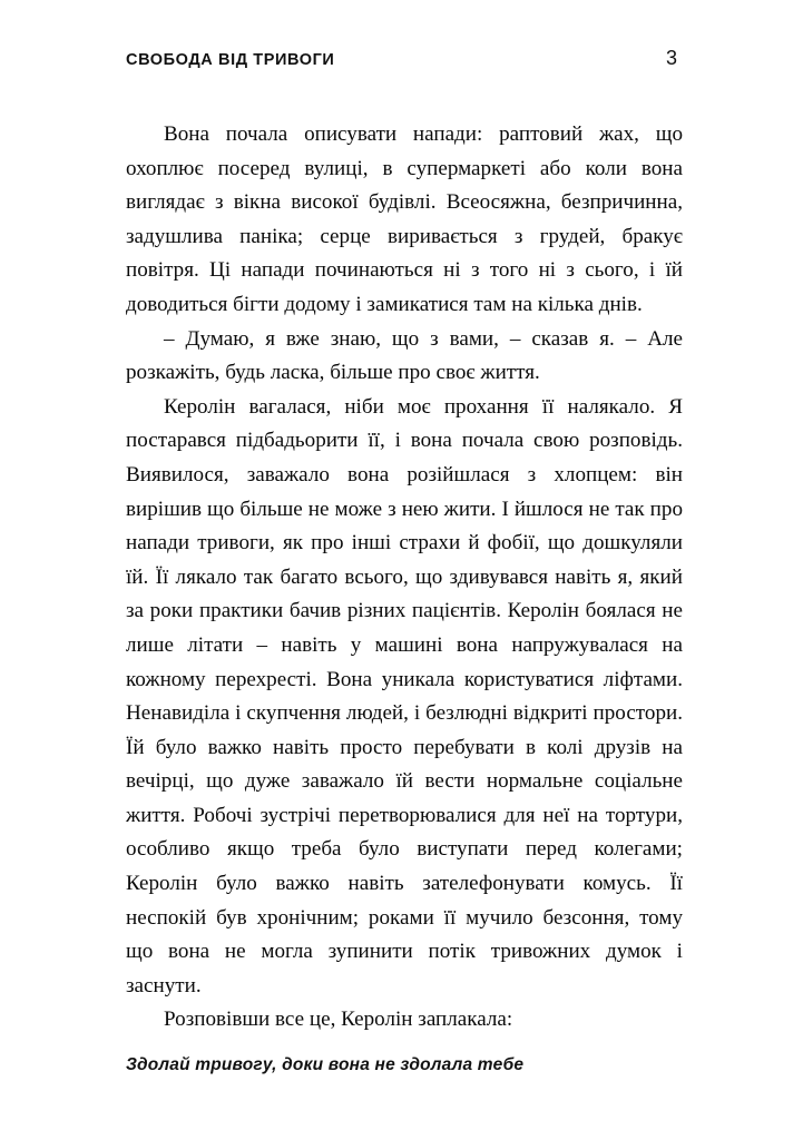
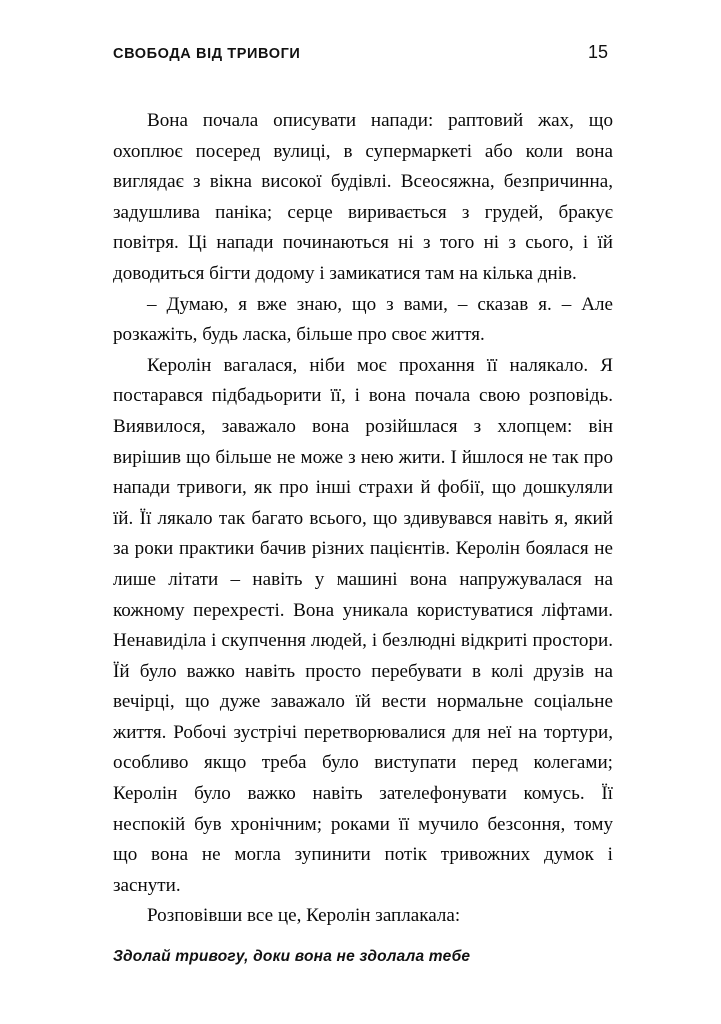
  СВОБОДА ВІД ТРИВОГИ
- 3
+ 15
  Вона почала описувати напади: раптовий жах, що охоплює посеред вулиці, в супермаркеті або коли вона виглядає з вікна високої будівлі. Всеосяжна, безпричинна, задушлива паніка; серце виривається з грудей, бракує повітря. Ці напади починаються ні з того ні з сього, і їй доводиться бігти додому і замикатися там на кілька днів.
  – Думаю, я вже знаю, що з вами, – сказав я. – Але розкажіть, будь ласка, більше про своє життя.
  Керолін вагалася, ніби моє прохання її налякало. Я постарався підбадьорити її, і вона почала свою розповідь. Виявилося, заважало вона розійшлася з хлопцем: він вирішив що більше не може з нею жити. І йшлося не так про напади тривоги, як про інші страхи й фобії, що дошкуляли їй. Її лякало так багато всього, що здивувався навіть я, який за роки практики бачив різних пацієнтів. Керолін боялася не лише літати – навіть у машині вона напружувалася на кожному перехресті. Вона уникала користуватися ліфтами. Ненавиділа і скупчення людей, і безлюдні відкриті простори. Їй було важко навіть просто перебувати в колі друзів на вечірці, що дуже заважало їй вести нормальне соціальне життя. Робочі зустрічі перетворювалися для неї на тортури, особливо якщо треба було виступати перед колегами; Керолін було важко навіть зателефонувати комусь. Її неспокій був хронічним; роками її мучило безсоння, тому що вона не могла зупинити потік тривожних думок і заснути.
  Розповівши все це, Керолін заплакала:
  Здолай тривогу, доки вона не здолала тебе
